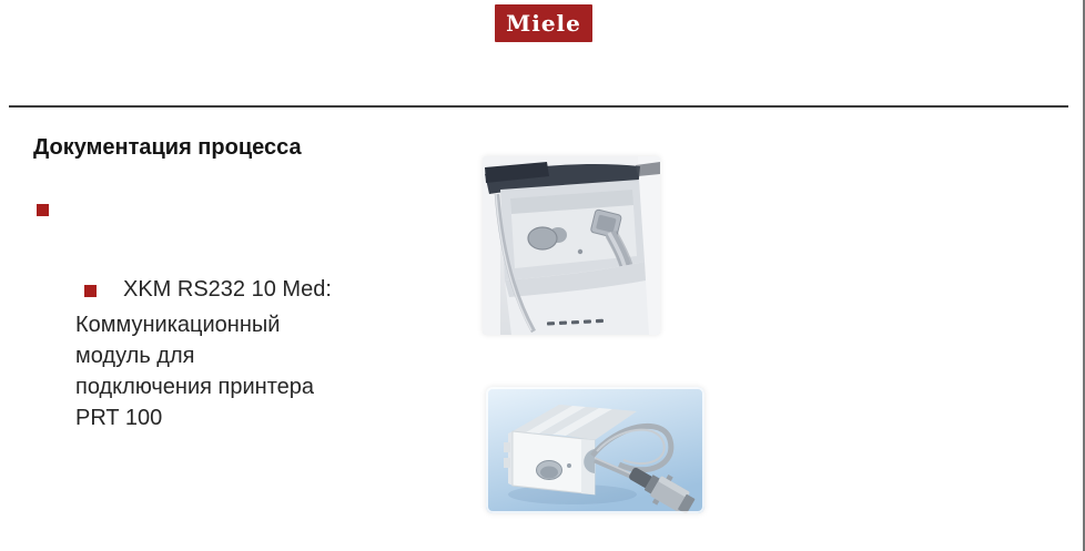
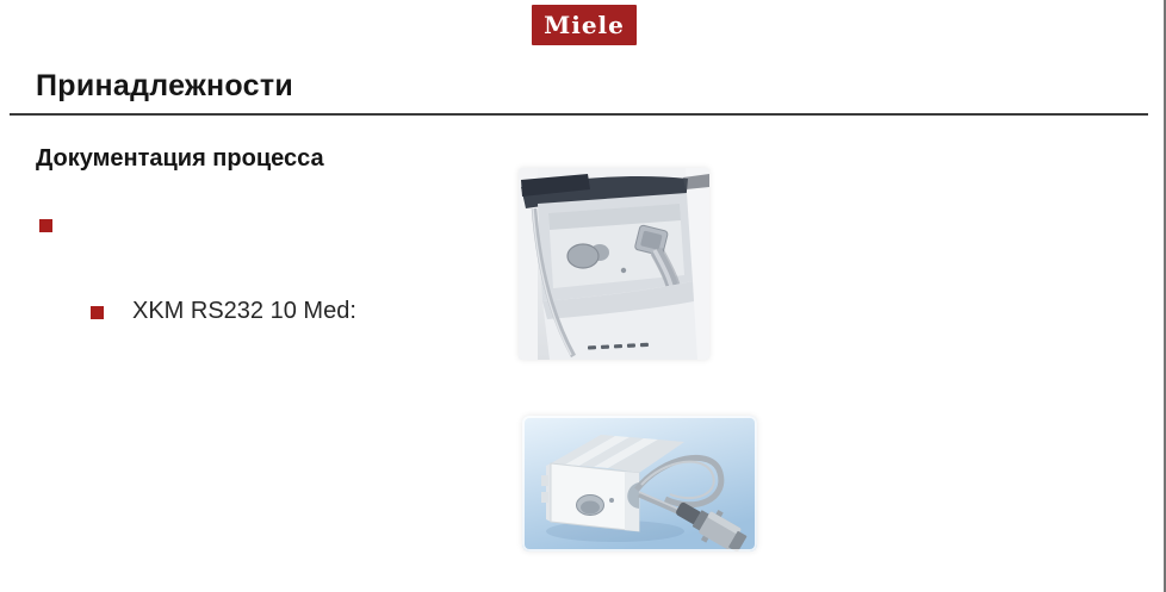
  Miele
+ Принадлежности
  Документация процесса
  XKM RS232 10 Med:
- Коммуникационный
- модуль для
- подключения принтера
- PRT 100
